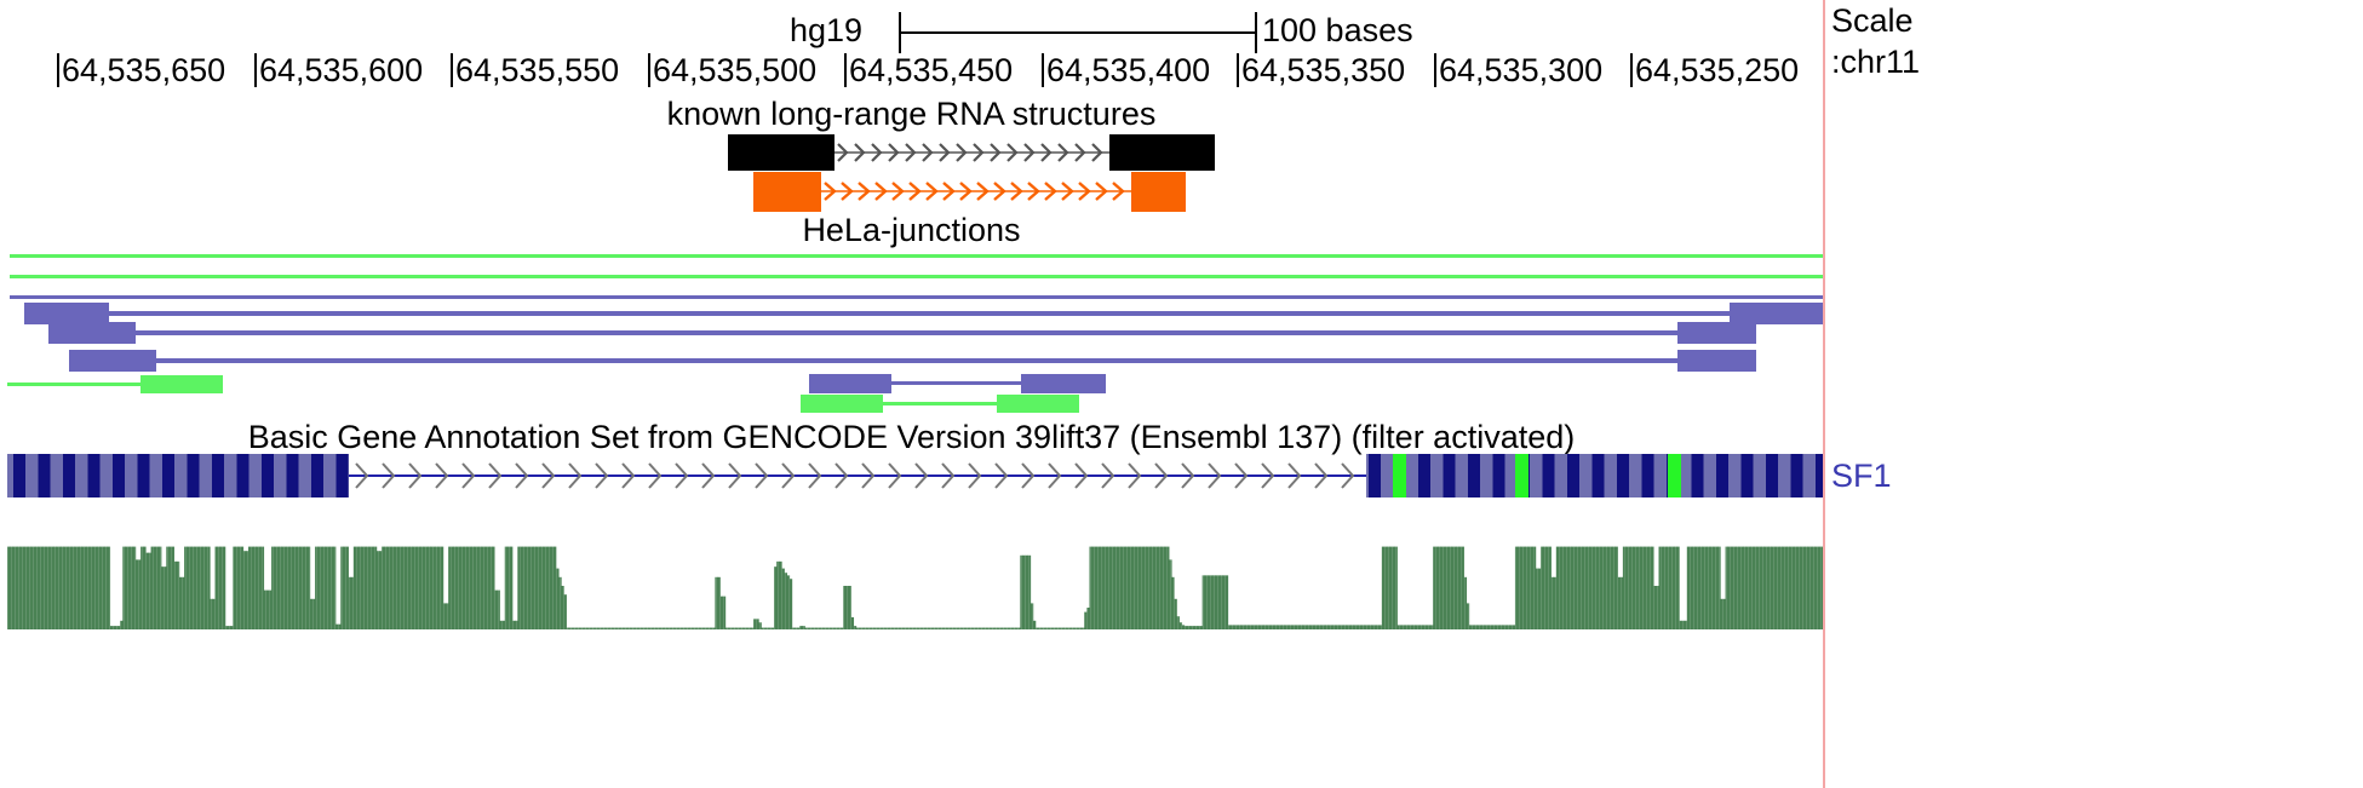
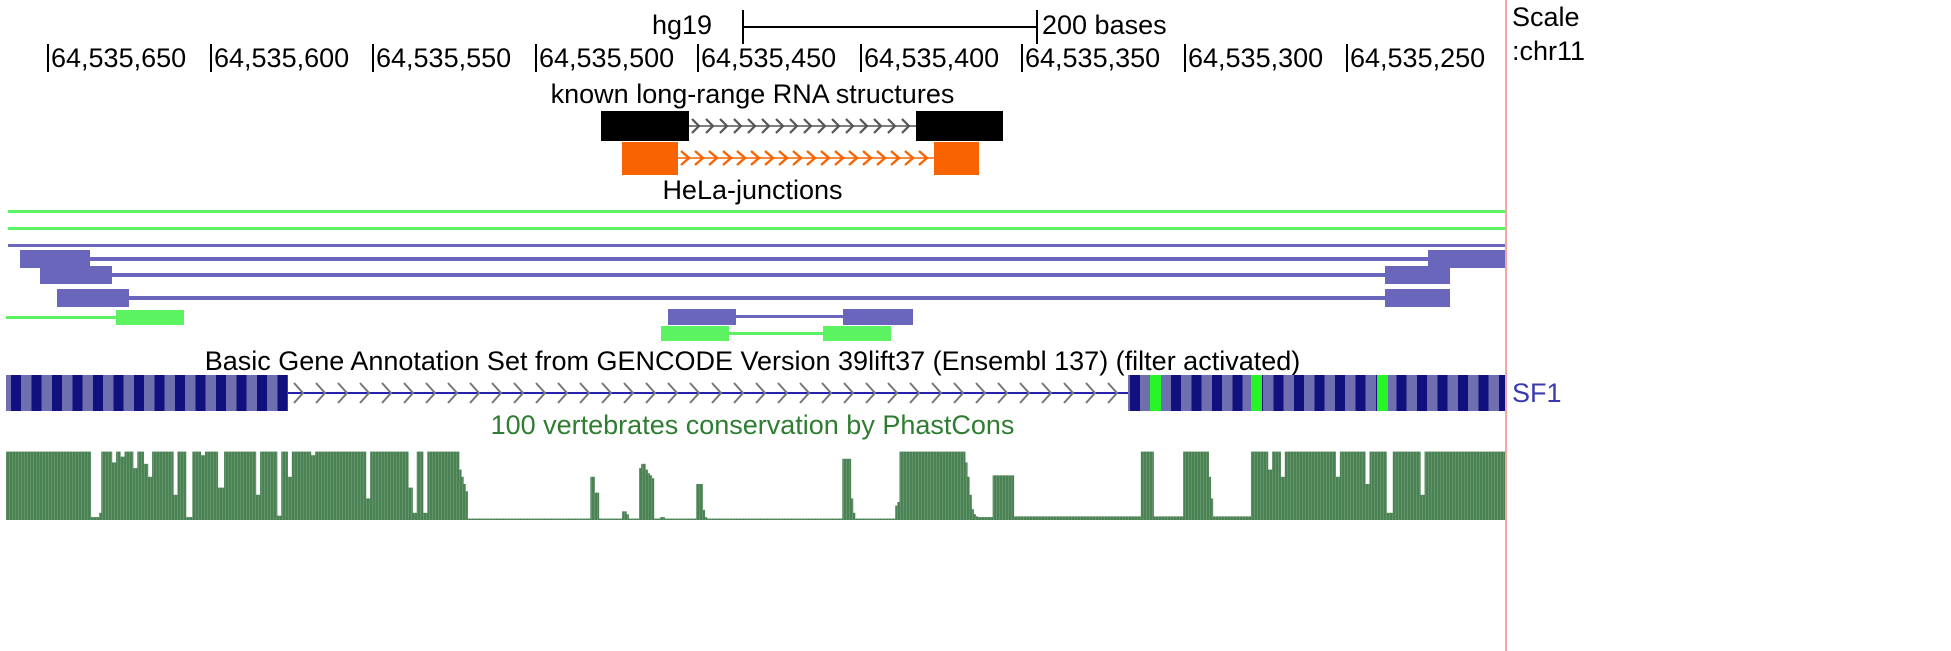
  hg19
- 100 bases
+ 200 bases
  64,535,650
  64,535,600
  64,535,550
  64,535,500
  64,535,450
  64,535,400
  64,535,350
  64,535,300
  64,535,250
  Scale
  :chr11
  known long-range RNA structures
  HeLa-junctions
  Basic Gene Annotation Set from GENCODE Version 39lift37 (Ensembl 137) (filter activated)
  SF1
+ 100 vertebrates conservation by PhastCons
